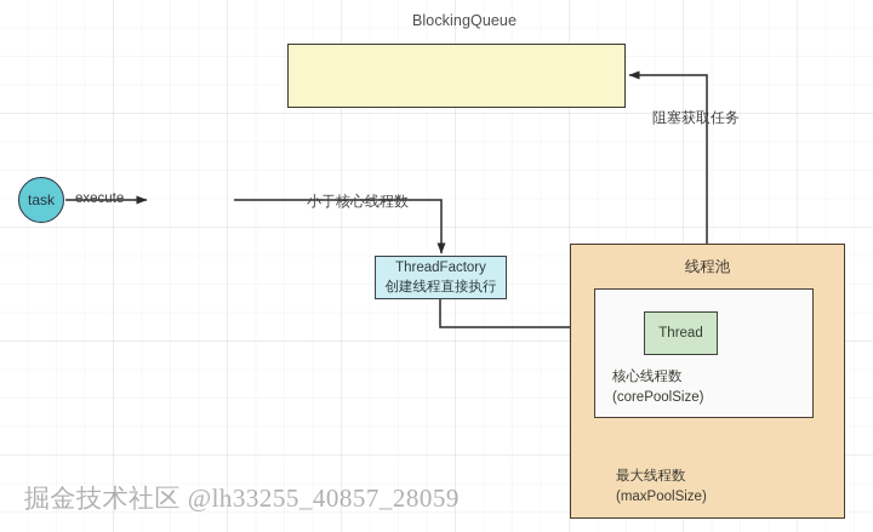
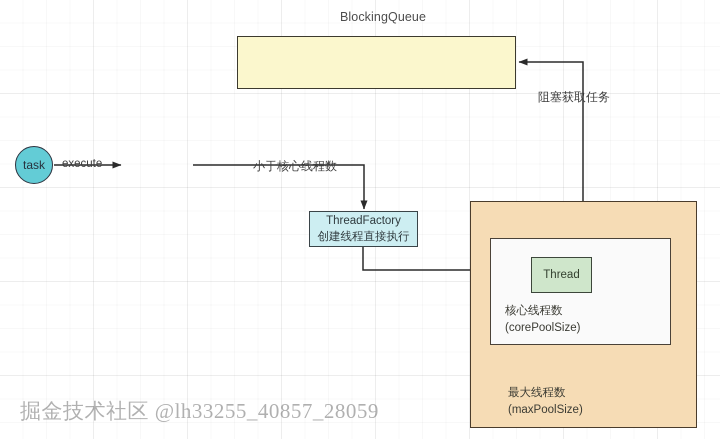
  BlockingQueue
  task
  ThreadFactory
  创建线程直接执行
- 线程池
  Thread
  核心线程数
  (corePoolSize)
  最大线程数
  (maxPoolSize)
  execute
  小于核心线程数
  阻塞获取任务
  掘金技术社区 @lh33255_40857_28059
